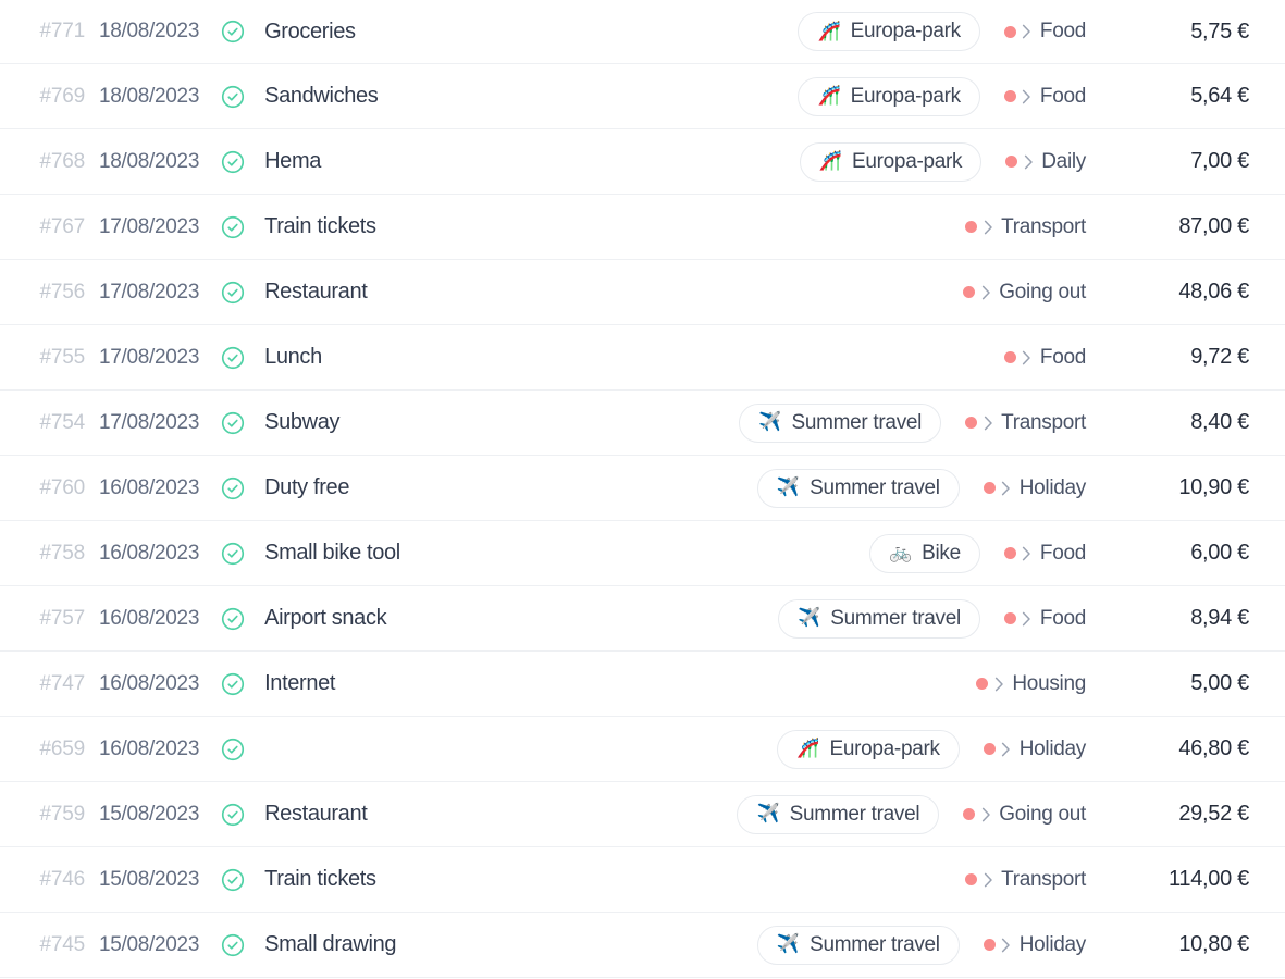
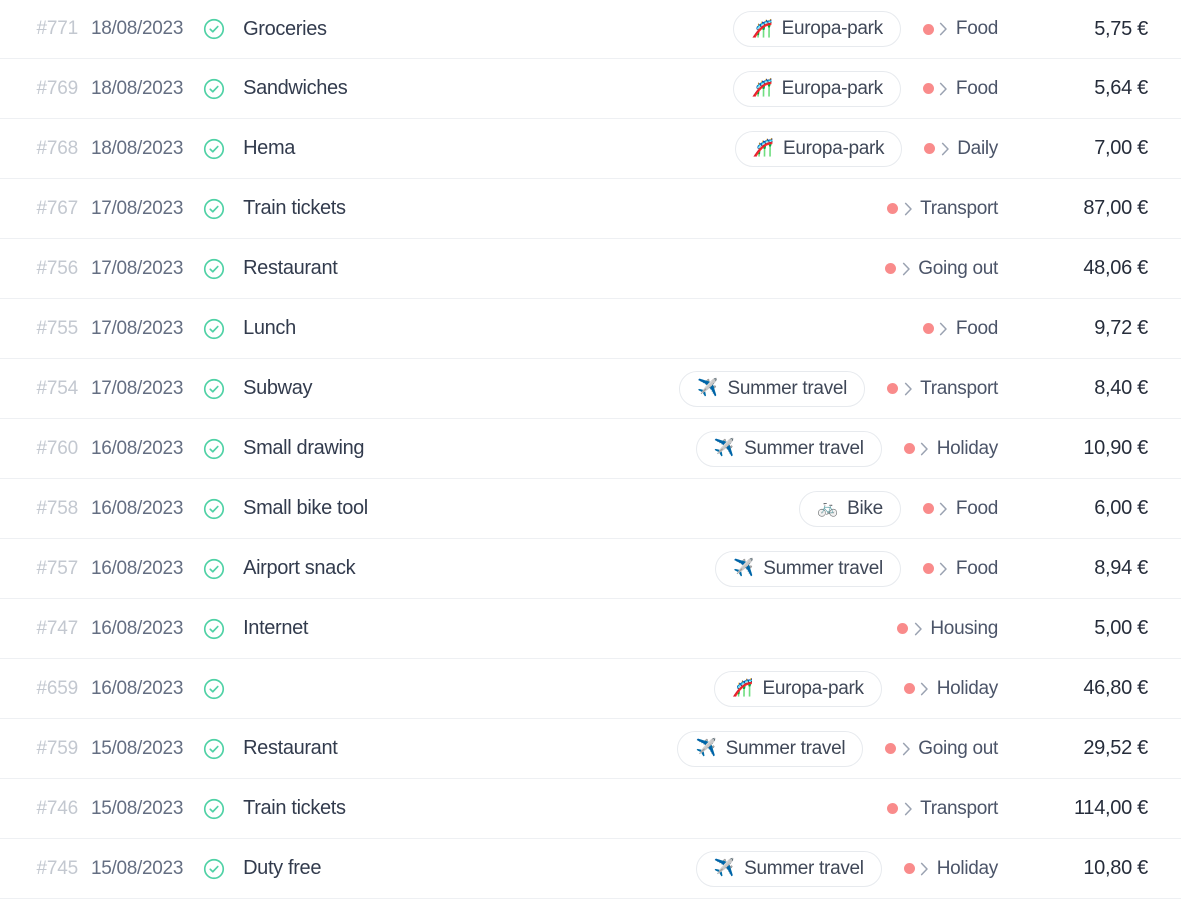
  #771
  18/08/2023
  Groceries
  🎢
  Europa-park
  Food
  5,75 €
  #769
  18/08/2023
  Sandwiches
  🎢
  Europa-park
  Food
  5,64 €
  #768
  18/08/2023
  Hema
  🎢
  Europa-park
  Daily
  7,00 €
  #767
  17/08/2023
  Train tickets
  Transport
  87,00 €
  #756
  17/08/2023
  Restaurant
  Going out
  48,06 €
  #755
  17/08/2023
  Lunch
  Food
  9,72 €
  #754
  17/08/2023
  Subway
  ✈️
  Summer travel
  Transport
  8,40 €
  #760
  16/08/2023
- Duty free
+ Small drawing
  ✈️
  Summer travel
  Holiday
  10,90 €
  #758
  16/08/2023
  Small bike tool
  🚲
  Bike
  Food
  6,00 €
  #757
  16/08/2023
  Airport snack
  ✈️
  Summer travel
  Food
  8,94 €
  #747
  16/08/2023
  Internet
  Housing
  5,00 €
  #659
  16/08/2023
  🎢
  Europa-park
  Holiday
  46,80 €
  #759
  15/08/2023
  Restaurant
  ✈️
  Summer travel
  Going out
  29,52 €
  #746
  15/08/2023
  Train tickets
  Transport
  114,00 €
  #745
  15/08/2023
- Small drawing
+ Duty free
  ✈️
  Summer travel
  Holiday
  10,80 €
